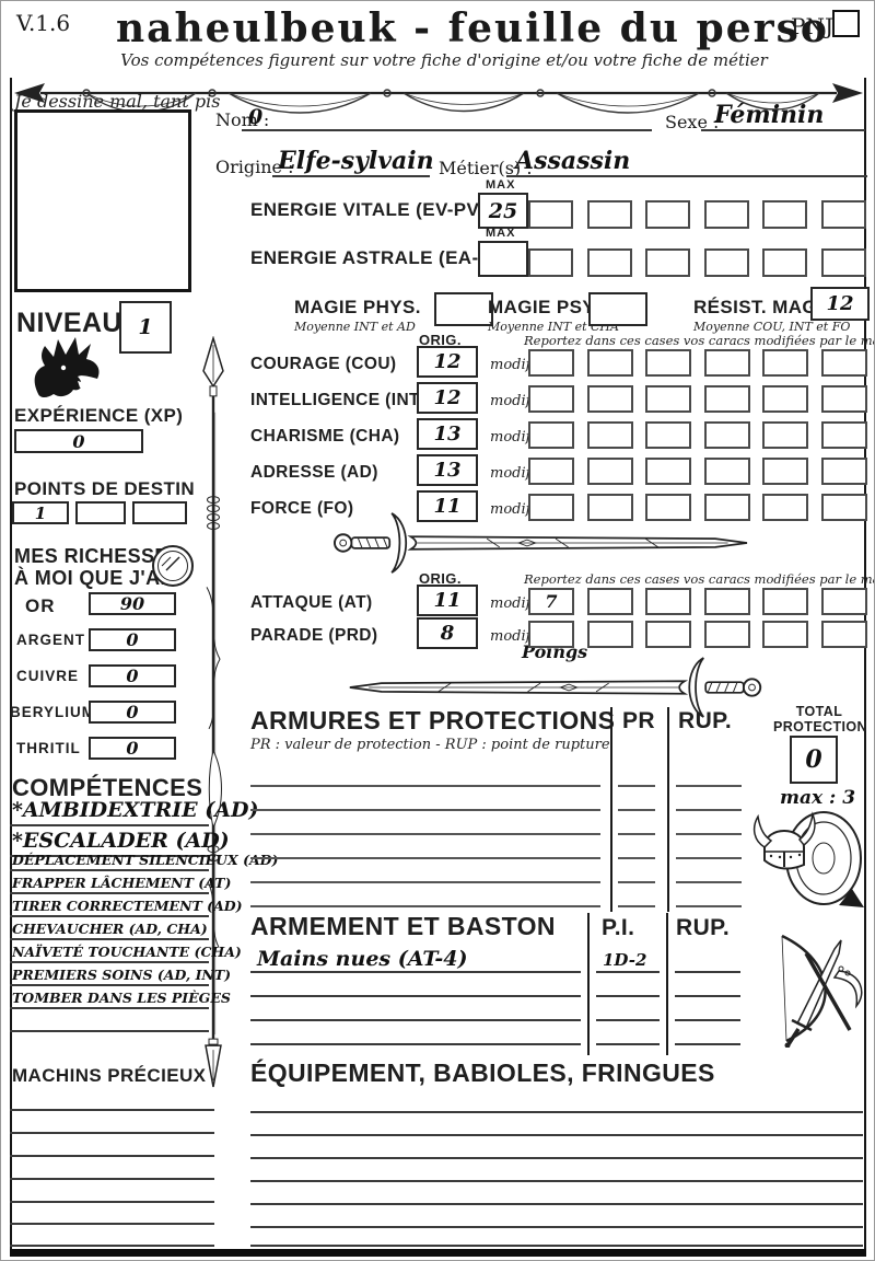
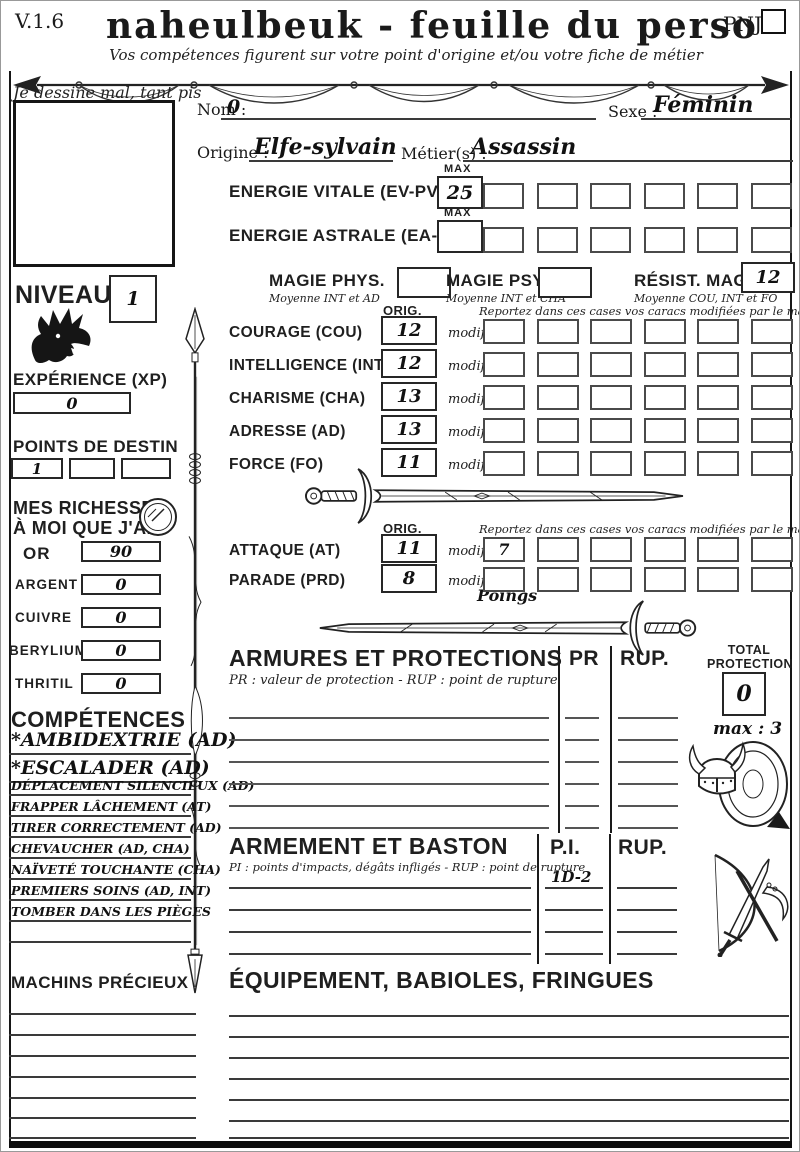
  V.1.6
  naheulbeuk - feuille du pers
  PNJ
- Vos compétences figurent sur votre fiche d'origine et/ou votre fiche de métier
+ Vos compétences figurent sur votre point d'origine et/ou votre fiche de métier
  Je dessine mal, tant pis
  Nom :
  0
  Sexe :
  Féminin
  Origine :
  Elfe-sylvain
  Métier(s) :
  Assassin
  ORIG.
  Reportez dans ces cases vos caracs modifiées par le m
  ORIG.
  Reportez dans ces cases vos caracs modifiées par le m
  Poings
  ARMURES ET PROTECTIONS
  PR : valeur de protection - RUP : point de rupture
  PR
  RUP.
  TOTAL
  PROTECTION
  0
  max : 3
  ARMEMENT ET BASTON
+ PI : points d'impacts, dégâts infligés - RUP : point de rupture
  P.I.
  RUP.
  ÉQUIPEMENT, BABIOLES, FRINGUES
  NIVEAU
  1
  EXPÉRIENCE (XP)
  0
  POINTS DE DESTIN
  MES RICHESS
  À MOI QUE J'A
  COMPÉTENCES
  MACHINS PRÉCIEUX
  ENERGIE VITALE (EV-PV
  MAX
  25
  ENERGIE ASTRALE (EA-
  MAX
  MAGIE PHYS.
  Moyenne INT et AD
  MAGIE PS
  Moyenne INT et CHA
  RÉSIST. MA
  Moyenne COU, INT et FO
  12
  COURAGE (COU)
  12
  INTELLIGENCE (INT
  12
  CHARISME (CHA)
  13
  ADRESSE (AD)
  13
  FORCE (FO)
  11
  ATTAQUE (AT)
  11
  7
  PARADE (PRD)
  8
  1
  OR
  90
  ARGENT
  0
  CUIVRE
  0
  BERYLIU
  0
  THRITIL
  0
  *AMBIDEXTRIE (AD)
  *ESCALADER (AD)
  DÉPLACEMENT SILENCIEUX (AD)
  FRAPPER LÂCHEMENT (AT)
  TIRER CORRECTEMENT (AD)
  CHEVAUCHER (AD, CHA)
  NAÏVETÉ TOUCHANTE (CHA)
  PREMIERS SOINS (AD, INT)
  TOMBER DANS LES PIÈGES
- Mains nues (AT-4)
  1D-2
